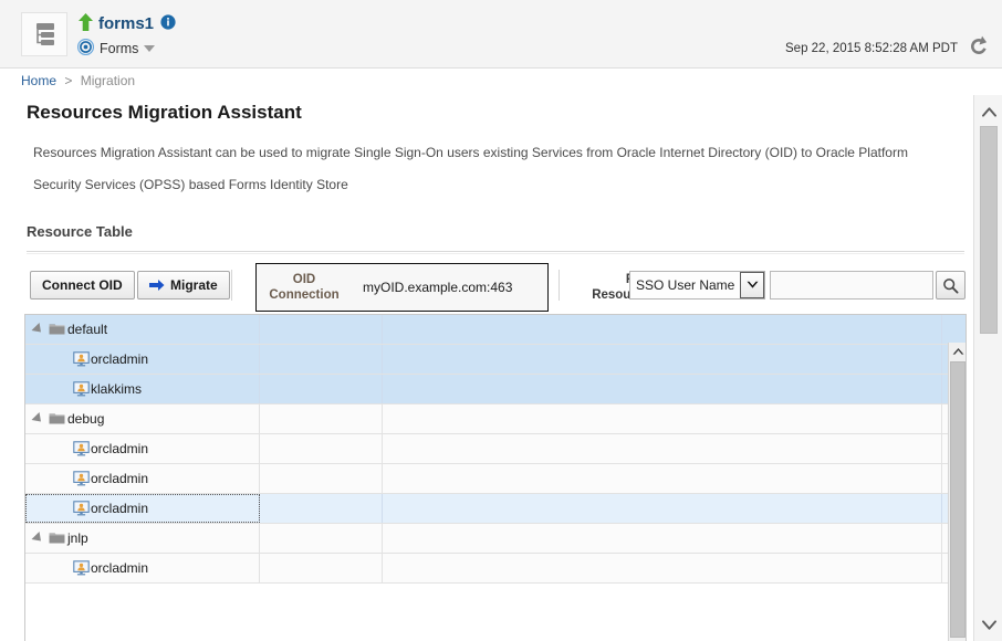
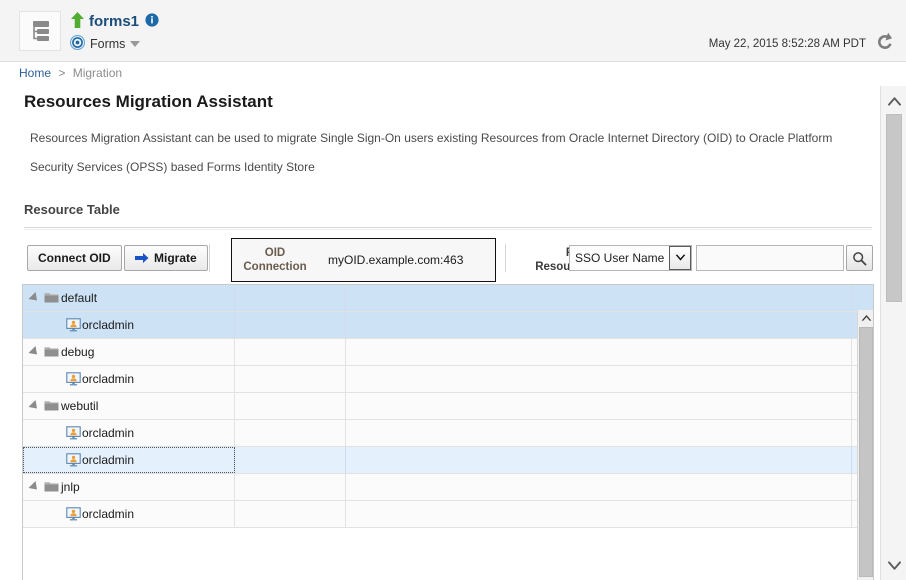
  forms1
  Forms
- Sep 22, 2015 8:52:28 AM PDT
+ May 22, 2015 8:52:28 AM PDT
  Home > Migration
  Resources Migration Assistant
- Resources Migration Assistant can be used to migrate Single Sign-On users existing Services from Oracle Internet Directory (OID) to Oracle Platform Security Services (OPSS) based Forms Identity Store
+ Resources Migration Assistant can be used to migrate Single Sign-On users existing Resources from Oracle Internet Directory (OID) to Oracle Platform Security Services (OPSS) based Forms Identity Store
  Resource Table
  Connect OID
  Migrate
  OID Connection
  myOID.example.com:463
  SSO User Name
  default
  orcladmin
- klakkims
  debug
  orcladmin
+ webutil
  orcladmin
  orcladmin
  jnlp
  orcladmin
